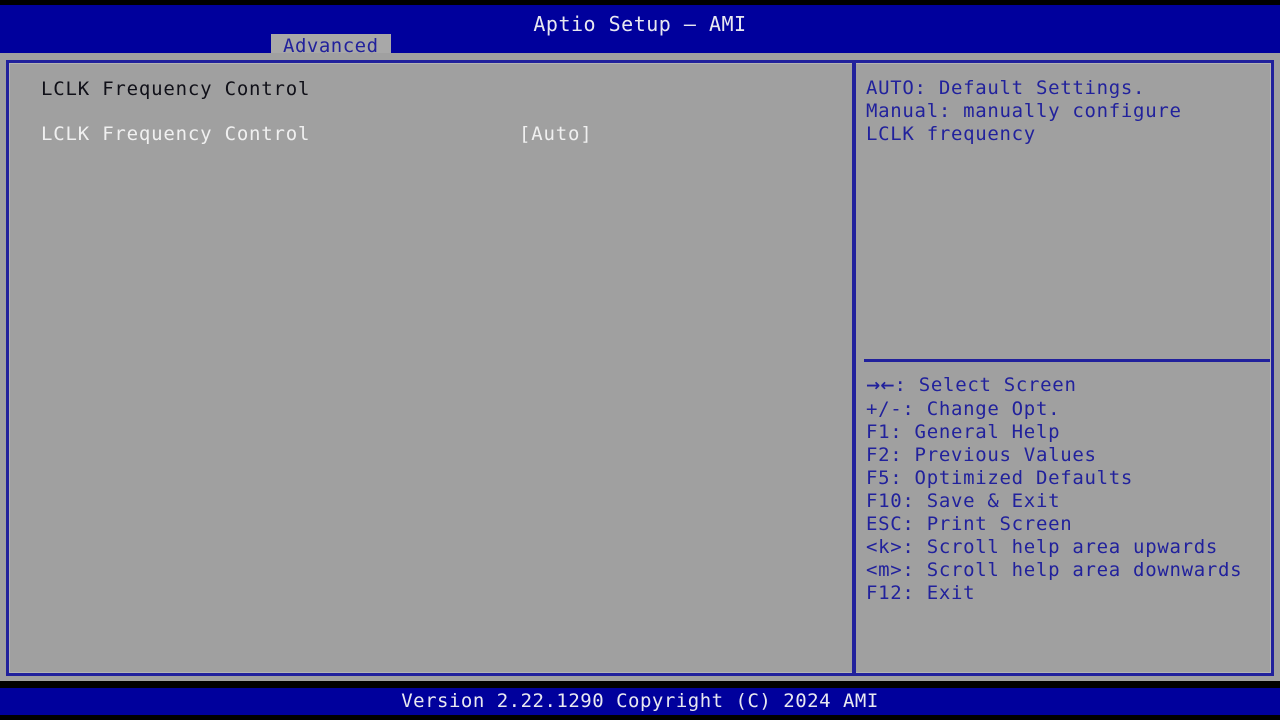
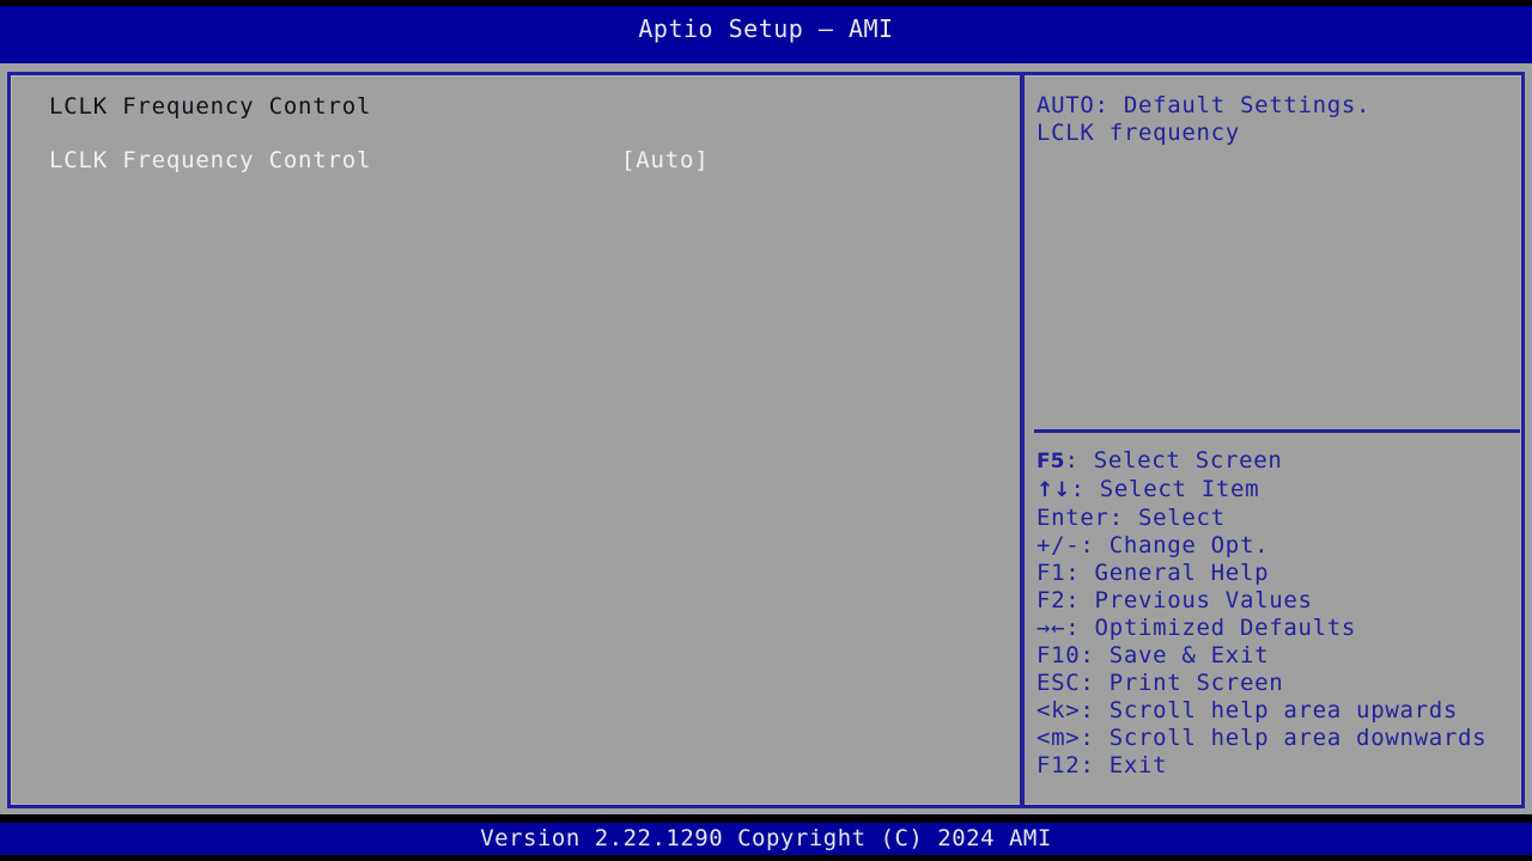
  Aptio Setup – AMI
- Advanced
  LCLK Frequency Control
  LCLK Frequency Control
  [Auto]
  AUTO: Default Settings.
- Manual: manually configure
  LCLK frequency
- →←: Select Screen
+ F5: Select Screen
+ ↑↓: Select Item
+ Enter: Select
  +/-: Change Opt.
  F1: General Help
  F2: Previous Values
- F5: Optimized Defaults
+ →←: Optimized Defaults
  F10: Save & Exit
  ESC: Print Screen
  <k>: Scroll help area upwards
  <m>: Scroll help area downwards
  F12: Exit
  Version 2.22.1290 Copyright (C) 2024 AMI
